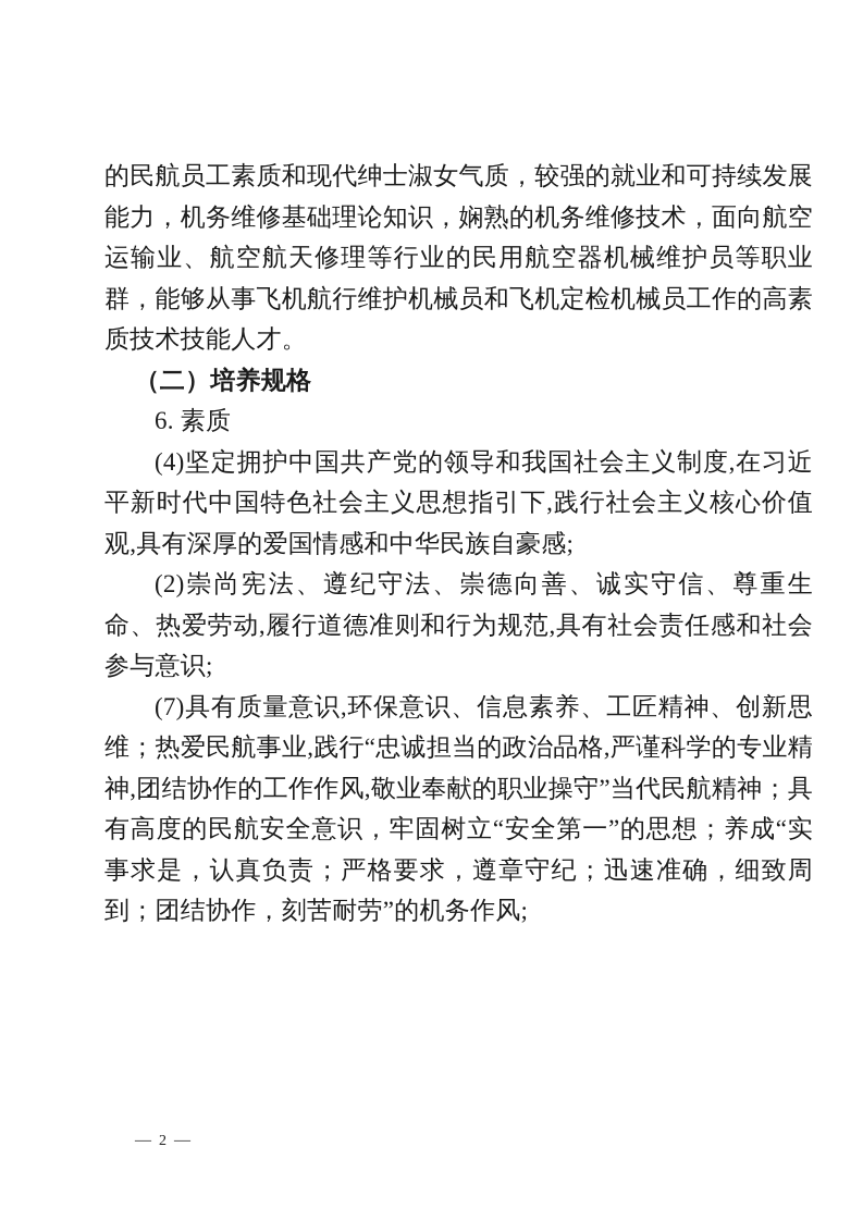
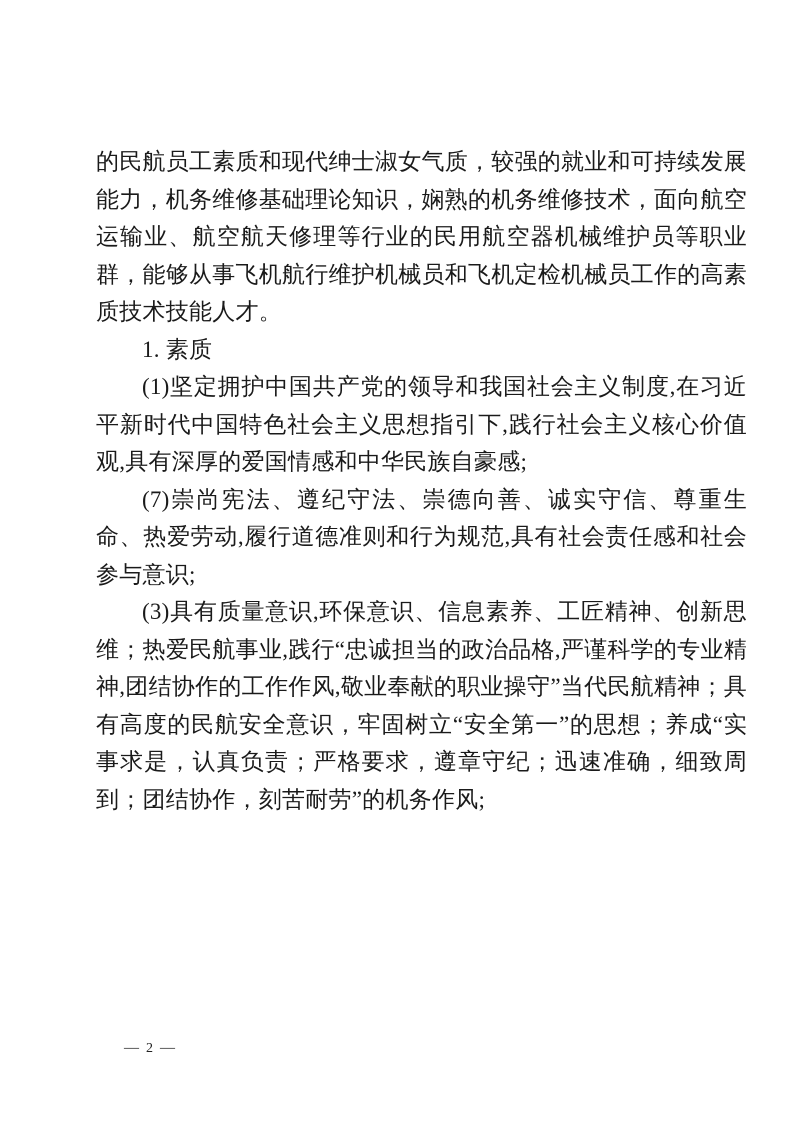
  的民航员工素质和现代绅士淑女气质，较强的就业和可持续发展能力，机务维修基础理论知识，娴熟的机务维修技术，面向航空运输业、航空航天修理等行业的民用航空器机械维护员等职业群，能够从事飞机航行维护机械员和飞机定检机械员工作的高素质技术技能人才。
- （二）培养规格
- 6. 素质
+ 1. 素质
- (4)坚定拥护中国共产党的领导和我国社会主义制度,在习近平新时代中国特色社会主义思想指引下,践行社会主义核心价值观,具有深厚的爱国情感和中华民族自豪感;
+ (1)坚定拥护中国共产党的领导和我国社会主义制度,在习近平新时代中国特色社会主义思想指引下,践行社会主义核心价值观,具有深厚的爱国情感和中华民族自豪感;
- (2)崇尚宪法、遵纪守法、崇德向善、诚实守信、尊重生命、热爱劳动,履行道德准则和行为规范,具有社会责任感和社会参与意识;
+ (7)崇尚宪法、遵纪守法、崇德向善、诚实守信、尊重生命、热爱劳动,履行道德准则和行为规范,具有社会责任感和社会参与意识;
- (7)具有质量意识,环保意识、信息素养、工匠精神、创新思维；热爱民航事业,践行“忠诚担当的政治品格,严谨科学的专业精神,团结协作的工作作风,敬业奉献的职业操守”当代民航精神；具有高度的民航安全意识，牢固树立“安全第一”的思想；养成“实事求是，认真负责；严格要求，遵章守纪；迅速准确，细致周到；团结协作，刻苦耐劳”的机务作风;
+ (3)具有质量意识,环保意识、信息素养、工匠精神、创新思维；热爱民航事业,践行“忠诚担当的政治品格,严谨科学的专业精神,团结协作的工作作风,敬业奉献的职业操守”当代民航精神；具有高度的民航安全意识，牢固树立“安全第一”的思想；养成“实事求是，认真负责；严格要求，遵章守纪；迅速准确，细致周到；团结协作，刻苦耐劳”的机务作风;
  —
  2
  —
